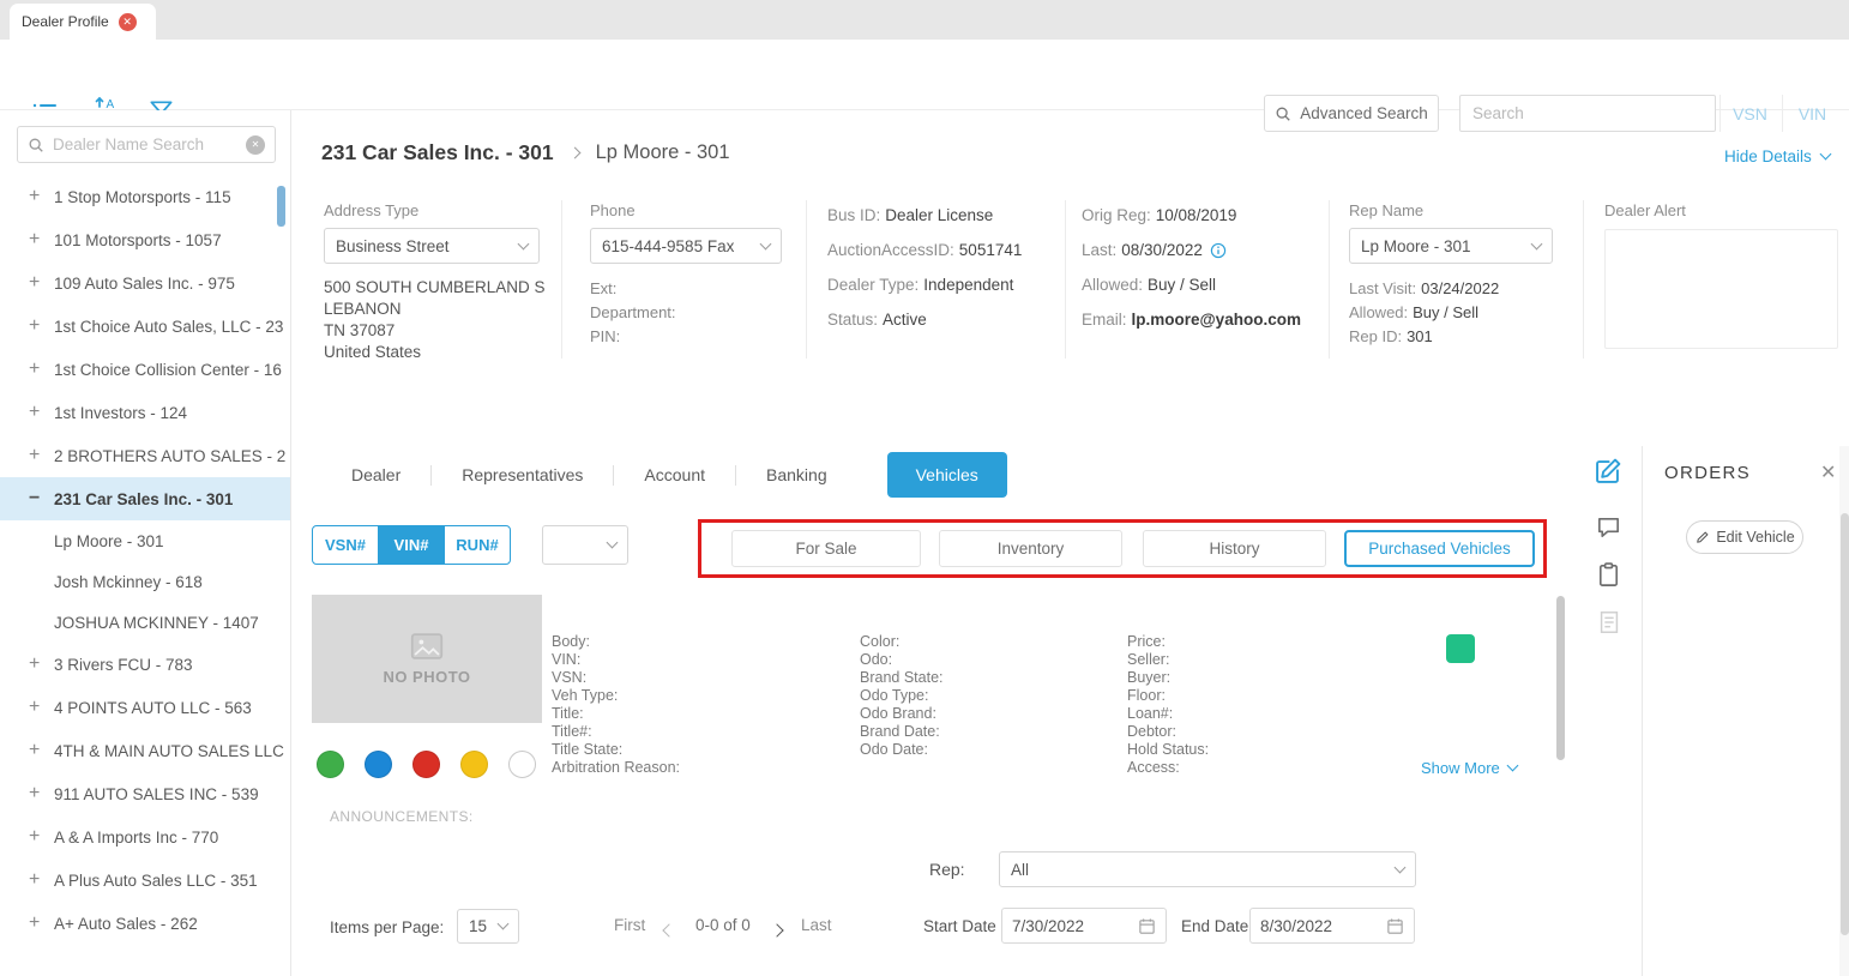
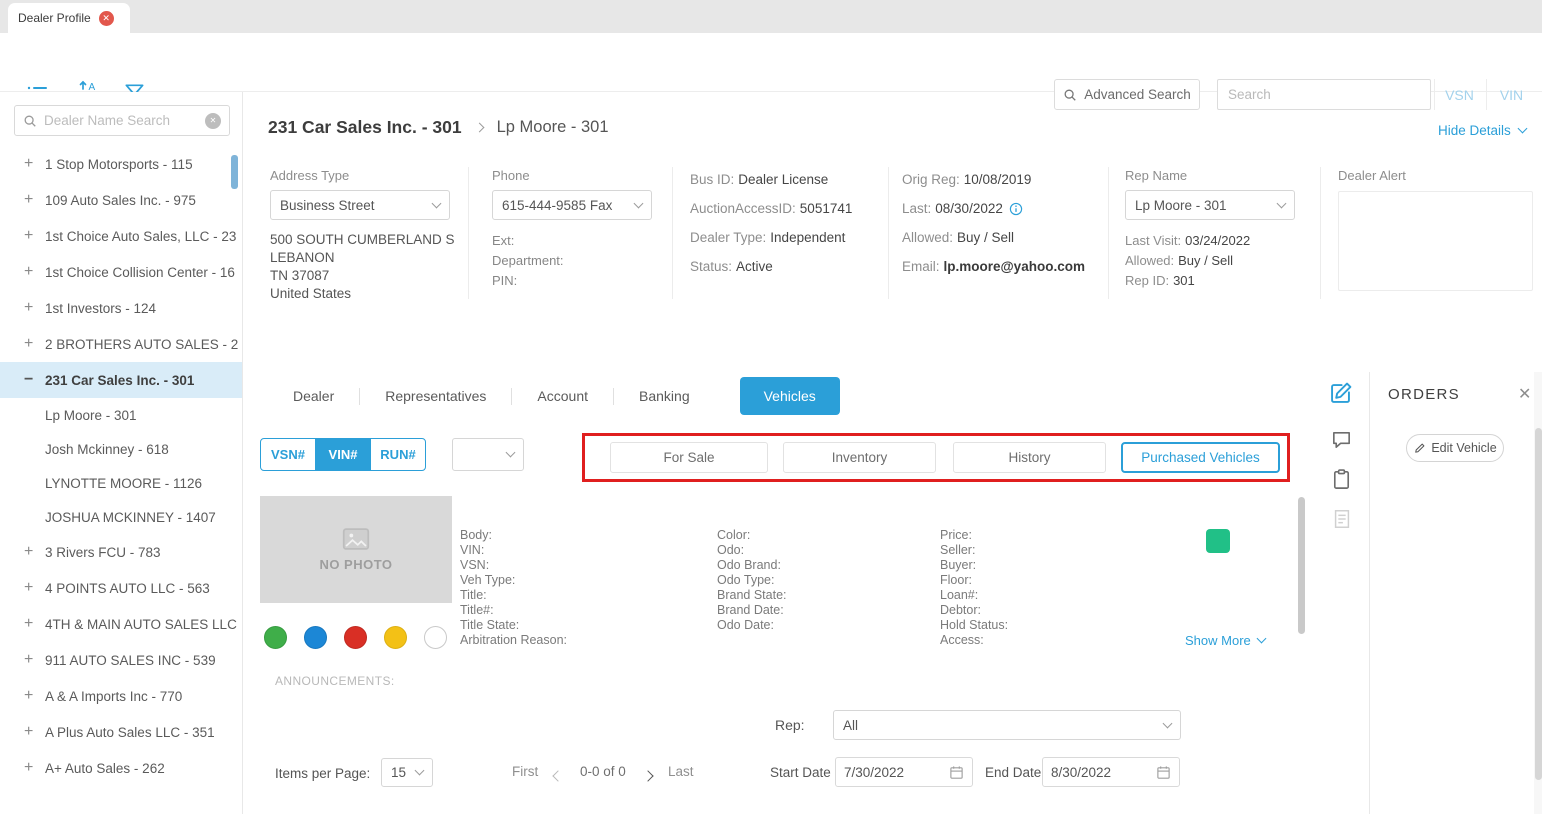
  Dealer Profile
  A
  Advanced Search
  Search
  VSN
  VIN
  Dealer Name Search
  1 Stop Motorsports - 115
- 101 Motorsports - 1057
  109 Auto Sales Inc. - 975
  1st Choice Auto Sales, LLC - 23
  1st Choice Collision Center - 16
  1st Investors - 124
  2 BROTHERS AUTO SALES - 2
  231 Car Sales Inc. - 301
  Lp Moore - 301
  Josh Mckinney - 618
+ LYNOTTE MOORE - 1126
  JOSHUA MCKINNEY - 1407
  3 Rivers FCU - 783
  4 POINTS AUTO LLC - 563
  4TH & MAIN AUTO SALES LLC
  911 AUTO SALES INC - 539
  A & A Imports Inc - 770
  A Plus Auto Sales LLC - 351
  A+ Auto Sales - 262
  231 Car Sales Inc. - 301
  Lp Moore - 301
  Hide Details
  Address Type
  Business Street
  500 SOUTH CUMBERLAND S
  LEBANON
  TN 37087
  United States
  Phone
  615-444-9585 Fax
  Ext:
  Department:
  PIN:
  Bus ID: Dealer License
  AuctionAccessID: 5051741
  Dealer Type: Independent
  Status: Active
  Orig Reg:
  10/08/2019
  Last:
  08/30/2022
  Allowed:
  Buy / Sell
  Email:
  lp.moore@yahoo.com
  Rep Name
  Lp Moore - 301
  Last Visit: 03/24/2022
  Allowed: Buy / Sell
  Rep ID: 301
  Dealer Alert
  Dealer
  Representatives
  Account
  Banking
  Vehicles
  VSN#
  VIN#
  RUN#
  For Sale
  Inventory
  History
  Purchased Vehicles
  NO PHOTO
  Body:
  VIN:
  VSN:
  Veh Type:
  Title:
  Title#:
  Title State:
  Arbitration Reason:
  Color:
  Odo:
- Brand State:
+ Odo Brand:
  Odo Type:
- Odo Brand:
+ Brand State:
  Brand Date:
  Odo Date:
  Price:
  Seller:
  Buyer:
  Floor:
  Loan#:
  Debtor:
  Hold Status:
  Access:
  Show More
  ANNOUNCEMENTS:
  Rep:
  All
  Items per Page:
  15
  First
  0-0 of 0
  Last
  Start Date
  7/30/2022
  End Date
  8/30/2022
  ORDERS
  Edit Vehicle
